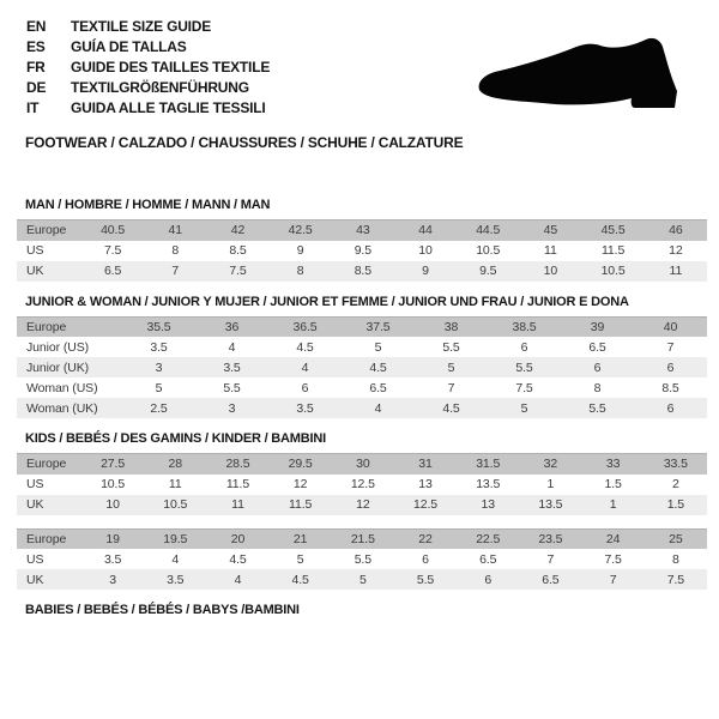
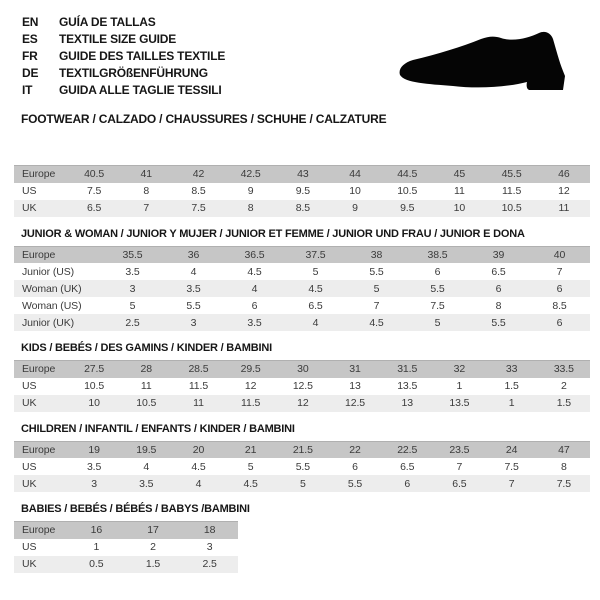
  EN
- TEXTILE SIZE GUIDE
+ GUÍA DE TALLAS
  ES
- GUÍA DE TALLAS
+ TEXTILE SIZE GUIDE
  FR
  GUIDE DES TAILLES TEXTILE
  DE
  TEXTILGRÖßENFÜHRUNG
  IT
  GUIDA ALLE TAGLIE TESSILI
  FOOTWEAR / CALZADO / CHAUSSURES / SCHUHE / CALZATURE
- MAN / HOMBRE / HOMME / MANN / MAN
  Europe	40.5	41	42	42.5	43	44	44.5	45	45.5	46
  US	7.5	8	8.5	9	9.5	10	10.5	11	11.5	12
  UK	6.5	7	7.5	8	8.5	9	9.5	10	10.5	11
  JUNIOR & WOMAN / JUNIOR Y MUJER / JUNIOR ET FEMME / JUNIOR UND FRAU / JUNIOR E DONA
  Europe	35.5	36	36.5	37.5	38	38.5	39	40
  Junior (US)	3.5	4	4.5	5	5.5	6	6.5	7
- Junior (UK)	3	3.5	4	4.5	5	5.5	6	6
+ Woman (UK)	3	3.5	4	4.5	5	5.5	6	6
  Woman (US)	5	5.5	6	6.5	7	7.5	8	8.5
- Woman (UK)	2.5	3	3.5	4	4.5	5	5.5	6
+ Junior (UK)	2.5	3	3.5	4	4.5	5	5.5	6
  KIDS / BEBÉS / DES GAMINS / KINDER / BAMBINI
  Europe	27.5	28	28.5	29.5	30	31	31.5	32	33	33.5
  US	10.5	11	11.5	12	12.5	13	13.5	1	1.5	2
  UK	10	10.5	11	11.5	12	12.5	13	13.5	1	1.5
+ CHILDREN / INFANTIL / ENFANTS / KINDER / BAMBINI
- Europe	19	19.5	20	21	21.5	22	22.5	23.5	24	25
+ Europe	19	19.5	20	21	21.5	22	22.5	23.5	24	47
  US	3.5	4	4.5	5	5.5	6	6.5	7	7.5	8
  UK	3	3.5	4	4.5	5	5.5	6	6.5	7	7.5
  BABIES / BEBÉS / BÉBÉS / BABYS /BAMBINI
+ Europe	16	17	18
+ US	1	2	3
+ UK	0.5	1.5	2.5
